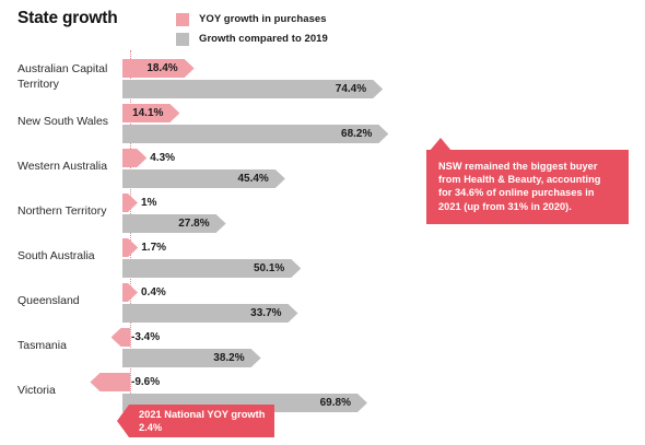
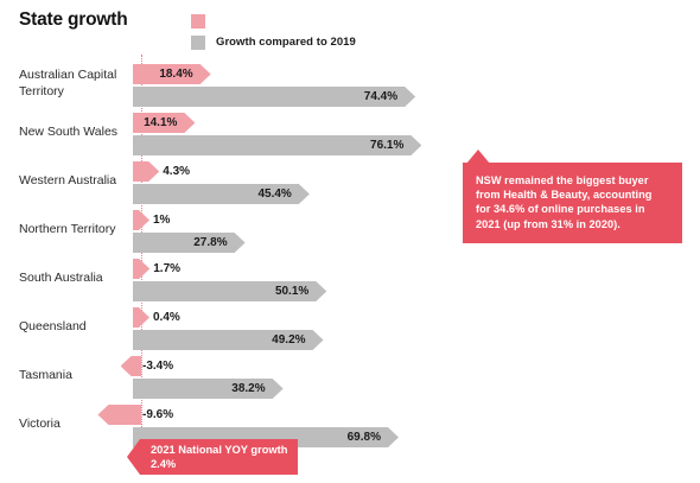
  State growth
- YOY growth in purchases
  Growth compared to 2019
  Australian Capital Territory
  18.4%
  74.4%
  New South Wales
  14.1%
- 68.2%
+ 76.1%
  Western Australia
  4.3%
  45.4%
  Northern Territory
  1%
  27.8%
  South Australia
  1.7%
  50.1%
  Queensland
  0.4%
- 33.7%
+ 49.2%
  Tasmania
  -3.4%
  38.2%
  Victoria
  -9.6%
  69.8%
  NSW remained the biggest buyer from Health & Beauty, accounting for 34.6% of online purchases in 2021 (up from 31% in 2020).
  2021 National YOY growth
  2.4%
